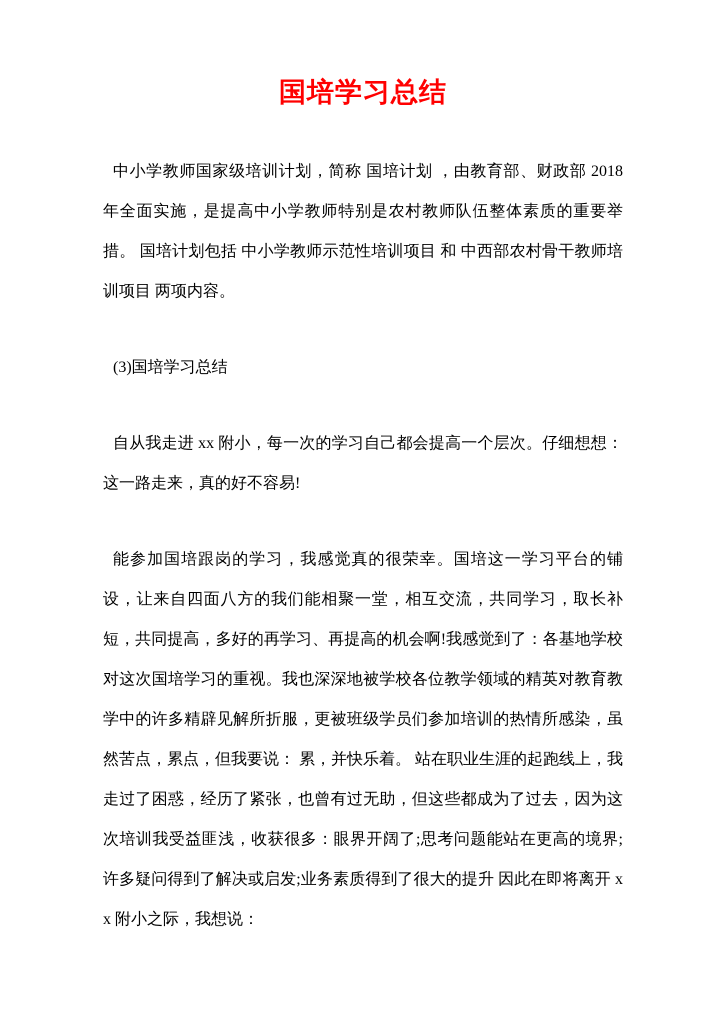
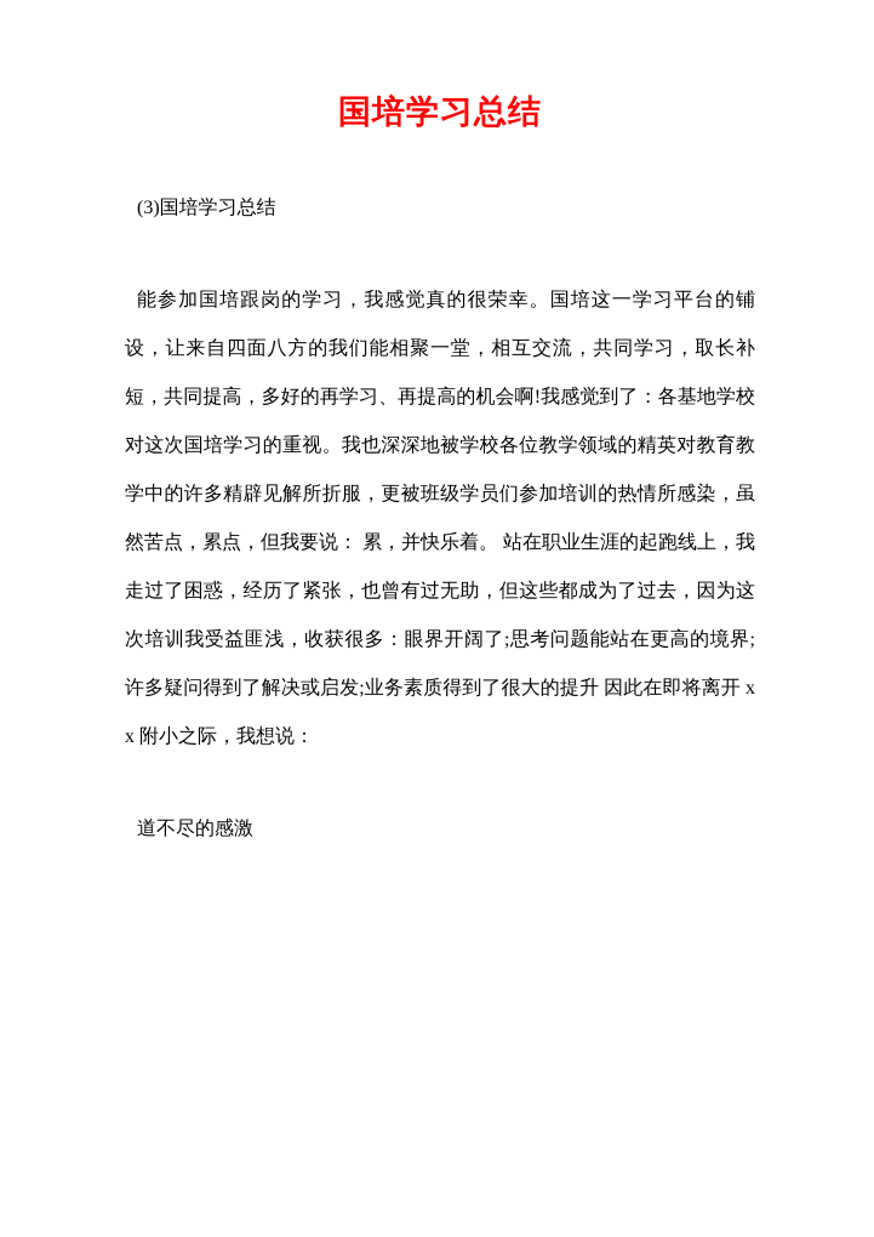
  国培学习总结
- 中小学教师国家级培训计划，简称 国培计划 ，由教育部、财政部 2018 年全面实施，是提高中小学教师特别是农村教师队伍整体素质的重要举措。 国培计划包括 中小学教师示范性培训项目 和 中西部农村骨干教师培训项目 两项内容。
  (3)国培学习总结
- 自从我走进 xx 附小，每一次的学习自己都会提高一个层次。仔细想想：这一路走来，真的好不容易!
  能参加国培跟岗的学习，我感觉真的很荣幸。国培这一学习平台的铺设，让来自四面八方的我们能相聚一堂，相互交流，共同学习，取长补短，共同提高，多好的再学习、再提高的机会啊!我感觉到了：各基地学校对这次国培学习的重视。我也深深地被学校各位教学领域的精英对教育教学中的许多精辟见解所折服，更被班级学员们参加培训的热情所感染，虽然苦点，累点，但我要说： 累，并快乐着。 站在职业生涯的起跑线上，我走过了困惑，经历了紧张，也曾有过无助，但这些都成为了过去，因为这次培训我受益匪浅，收获很多：眼界开阔了;思考问题能站在更高的境界;许多疑问得到了解决或启发;业务素质得到了很大的提升 因此在即将离开 xx 附小之际，我想说：
+ 道不尽的感激
